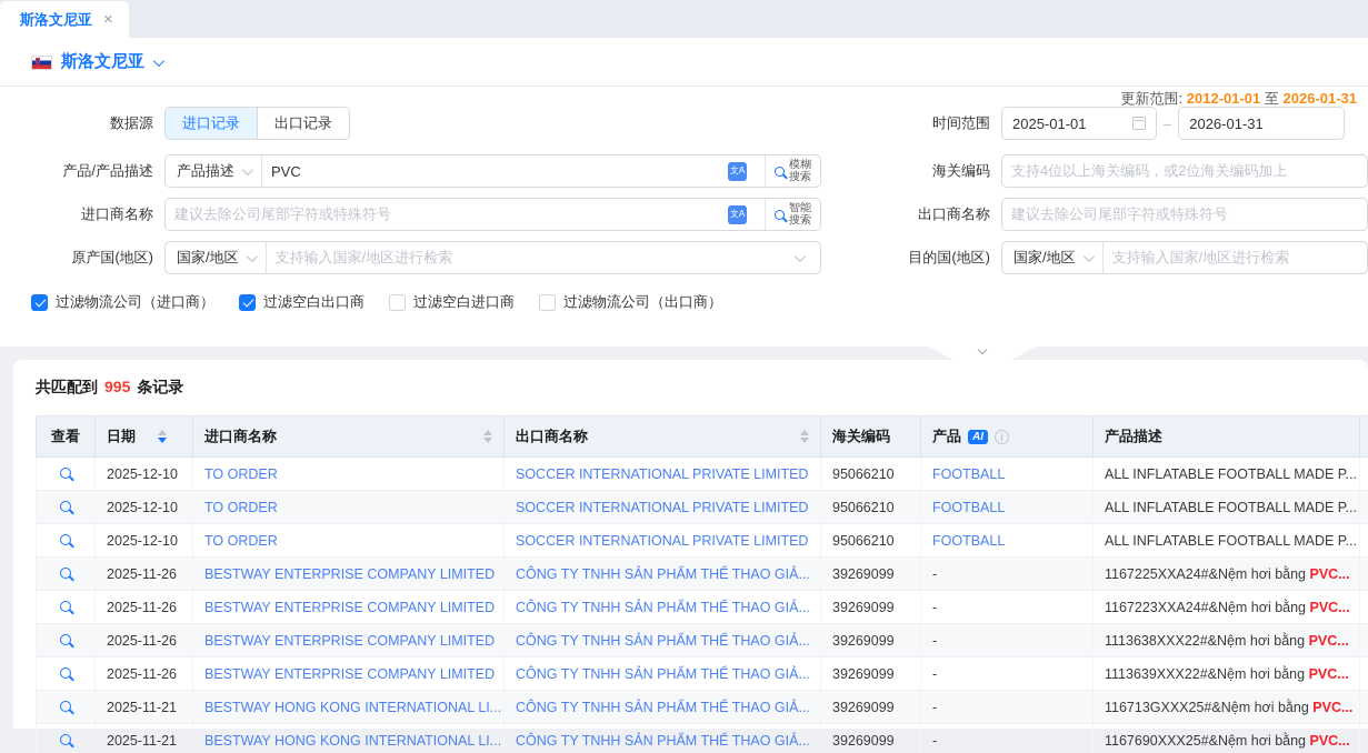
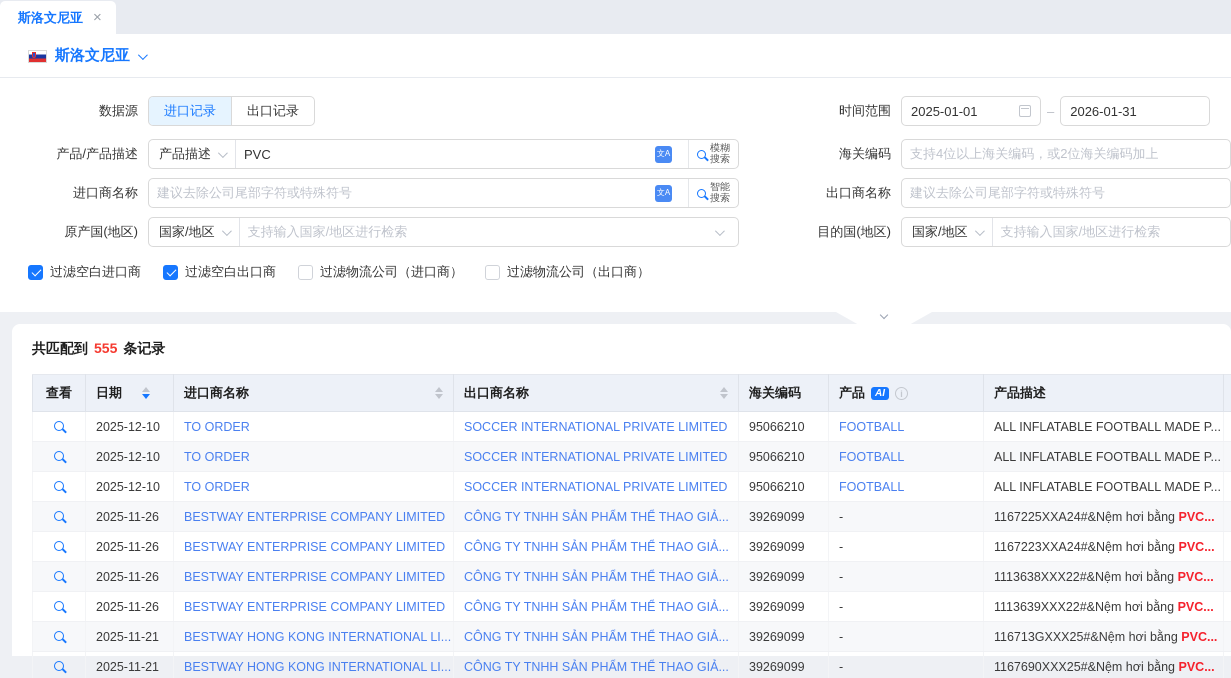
  斯洛文尼亚
  ×
  斯洛文尼亚
- 更新范围: 2012-01-01 至 2026-01-31
  数据源
  进口记录
  出口记录
  时间范围
  2025-01-01
  –
  2026-01-31
  产品/产品描述
  产品描述
  PVC
  文A
  模糊
  搜索
  海关编码
  支持4位以上海关编码，或2位海关编码加上
  进口商名称
  建议去除公司尾部字符或特殊符号
  文A
  智能
  搜索
  出口商名称
  建议去除公司尾部字符或特殊符号
  原产国(地区)
  国家/地区
  支持输入国家/地区进行检索
  目的国(地区)
  国家/地区
  支持输入国家/地区进行检索
- 过滤物流公司（进口商）
+ 过滤空白进口商
  过滤空白出口商
- 过滤空白进口商
+ 过滤物流公司（进口商）
  过滤物流公司（出口商）
  共匹配到
- 995
+ 555
  条记录
  查看	日期	进口商名称	出口商名称	海关编码	产品 AI	产品描述
  	2025-12-10	TO ORDER	SOCCER INTERNATIONAL PRIVATE LIMITED	95066210	FOOTBALL	ALL INFLATABLE FOOTBALL MADE P...
  	2025-12-10	TO ORDER	SOCCER INTERNATIONAL PRIVATE LIMITED	95066210	FOOTBALL	ALL INFLATABLE FOOTBALL MADE P...
  	2025-12-10	TO ORDER	SOCCER INTERNATIONAL PRIVATE LIMITED	95066210	FOOTBALL	ALL INFLATABLE FOOTBALL MADE P...
  	2025-11-26	BESTWAY ENTERPRISE COMPANY LIMITED	CÔNG TY TNHH SẢN PHẨM THỂ THAO GIẢ...	39269099	-	1167225XXA24#&Nệm hơi bằng PVC...
  	2025-11-26	BESTWAY ENTERPRISE COMPANY LIMITED	CÔNG TY TNHH SẢN PHẨM THỂ THAO GIẢ...	39269099	-	1167223XXA24#&Nệm hơi bằng PVC...
  	2025-11-26	BESTWAY ENTERPRISE COMPANY LIMITED	CÔNG TY TNHH SẢN PHẨM THỂ THAO GIẢ...	39269099	-	1113638XXX22#&Nệm hơi bằng PVC...
  	2025-11-26	BESTWAY ENTERPRISE COMPANY LIMITED	CÔNG TY TNHH SẢN PHẨM THỂ THAO GIẢ...	39269099	-	1113639XXX22#&Nệm hơi bằng PVC...
  	2025-11-21	BESTWAY HONG KONG INTERNATIONAL LI...	CÔNG TY TNHH SẢN PHẨM THỂ THAO GIẢ...	39269099	-	116713GXXX25#&Nệm hơi bằng PVC...
  	2025-11-21	BESTWAY HONG KONG INTERNATIONAL LI...	CÔNG TY TNHH SẢN PHẨM THỂ THAO GIẢ...	39269099	-	1167690XXX25#&Nệm hơi bằng PVC...
